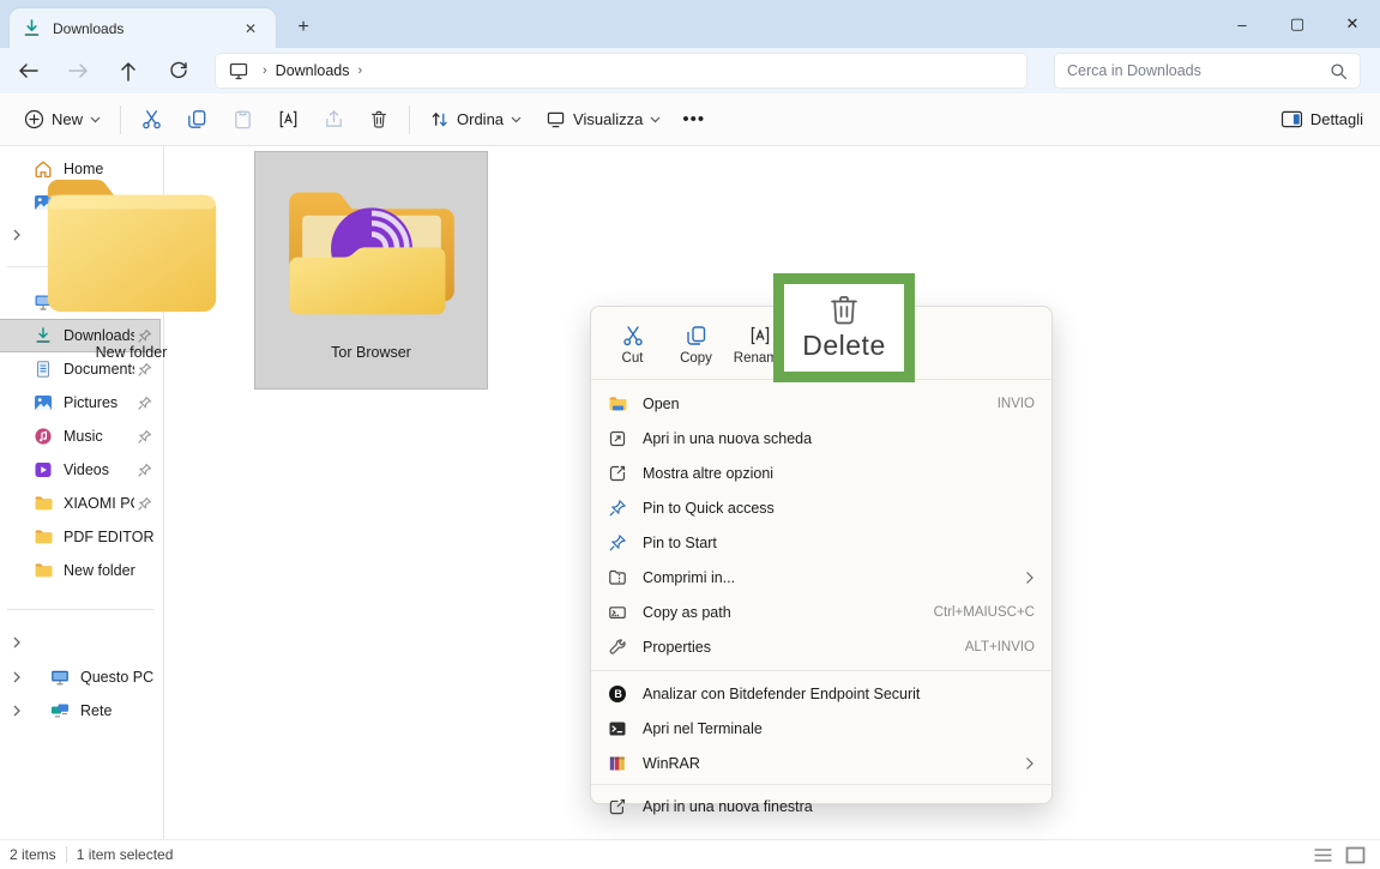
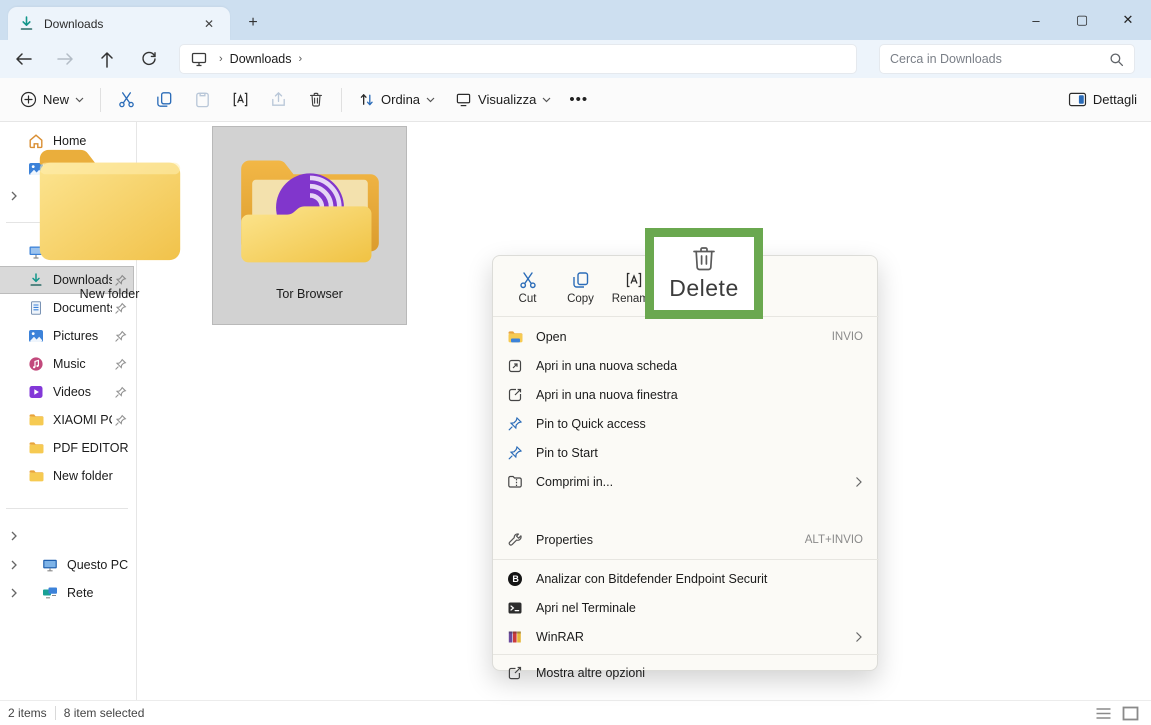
  Downloads
  ✕
  +
  –
  ▢
  ✕
  ›
  Downloads
  ›
  Cerca in Downloads
  New
  Ordina
  Visualizza
  •••
  Dettagli
  Home
  Downloads
  Document
  Pictures
  Music
  Videos
  PDF EDITOR
  New folder
  Questo PC
  Rete
  New folder
  Tor Browser
  Cut
  Copy
  Open
  INVIO
  Apri in una nuova scheda
- Mostra altre opzioni
+ Apri in una nuova finestra
  Pin to Quick access
  Pin to Start
  Comprimi in...
- Copy as path
- Ctrl+MAIUSC+C
  Properties
  ALT+INVIO
  B
  Analizar con Bitdefender Endpoint Securit
  Apri nel Terminale
  WinRAR
- Apri in una nuova finestra
+ Mostra altre opzioni
  Delete
  2 items
- 1 item selected
+ 8 item selected
